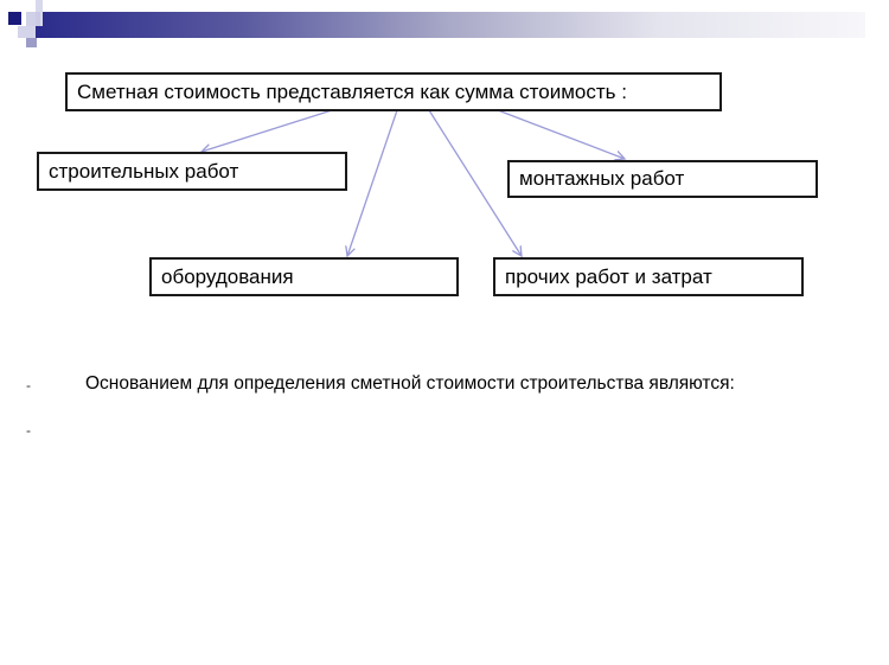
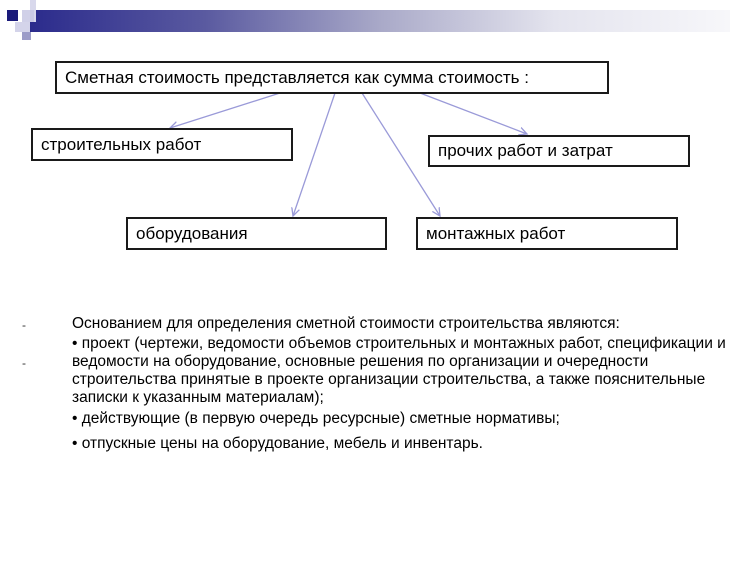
  Сметная стоимость представляется как сумма стоимость :
  строительных работ
- монтажных работ
+ прочих работ и затрат
  оборудования
- прочих работ и затрат
+ монтажных работ
  -
  -
  Основанием для определения сметной стоимости строительства являются:
+ • проект (чертежи, ведомости объемов строительных и монтажных работ, спецификации и ведомости на оборудование, основные решения по организации и очередности строительства принятые в проекте организации строительства, а также пояснительные записки к указанным материалам);
+ • действующие (в первую очередь ресурсные) сметные нормативы;
+ • отпускные цены на оборудование, мебель и инвентарь.
